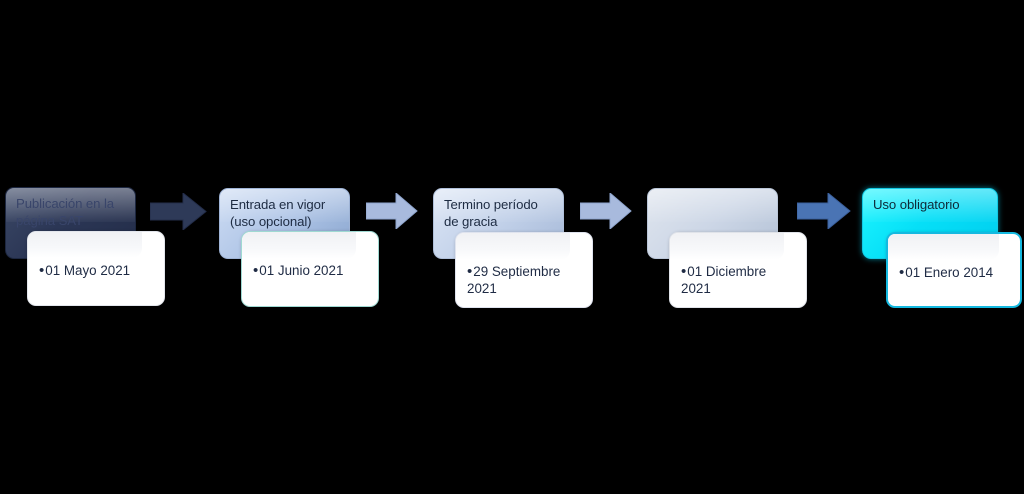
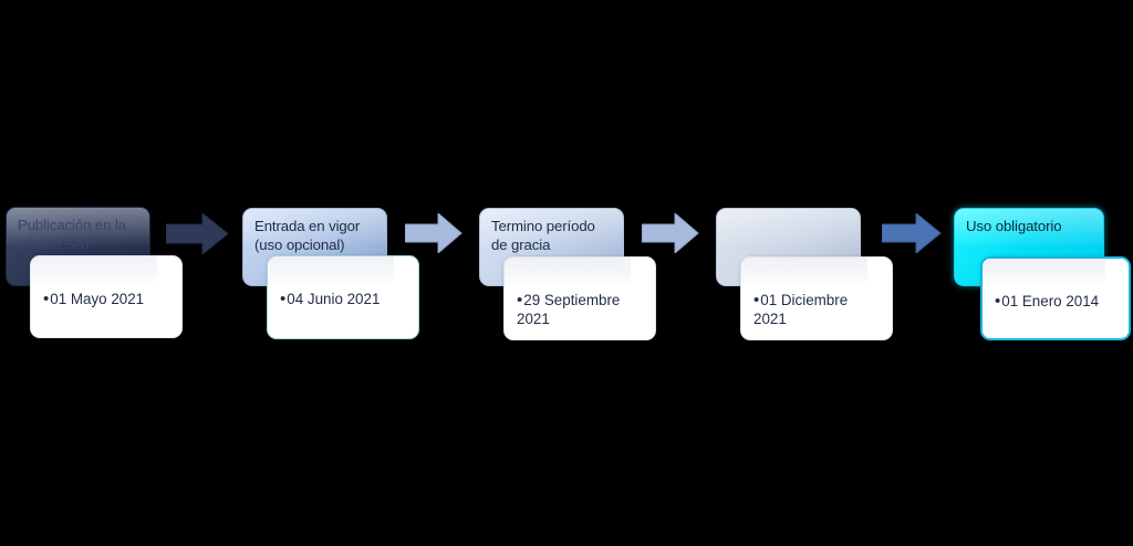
  Publicación en la
  página SAT
  •01 Mayo 2021
  Entrada en vigor
  (uso opcional)
- •01 Junio 2021
+ •04 Junio 2021
  Termino período
  de gracia
  •29 Septiembre
  2021
  •01 Diciembre
  2021
  Uso obligatorio
  •01 Enero 2014
